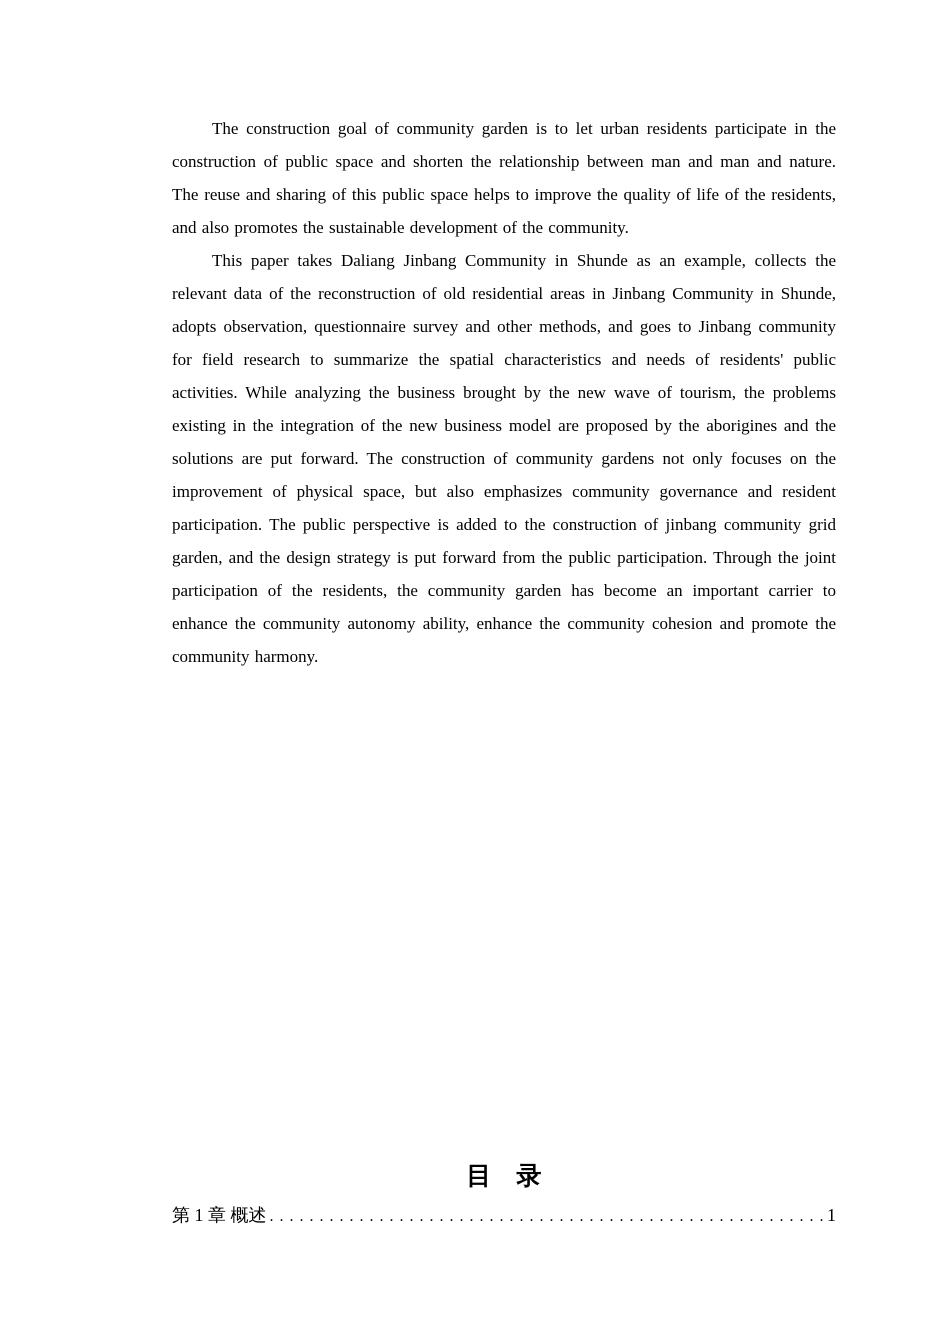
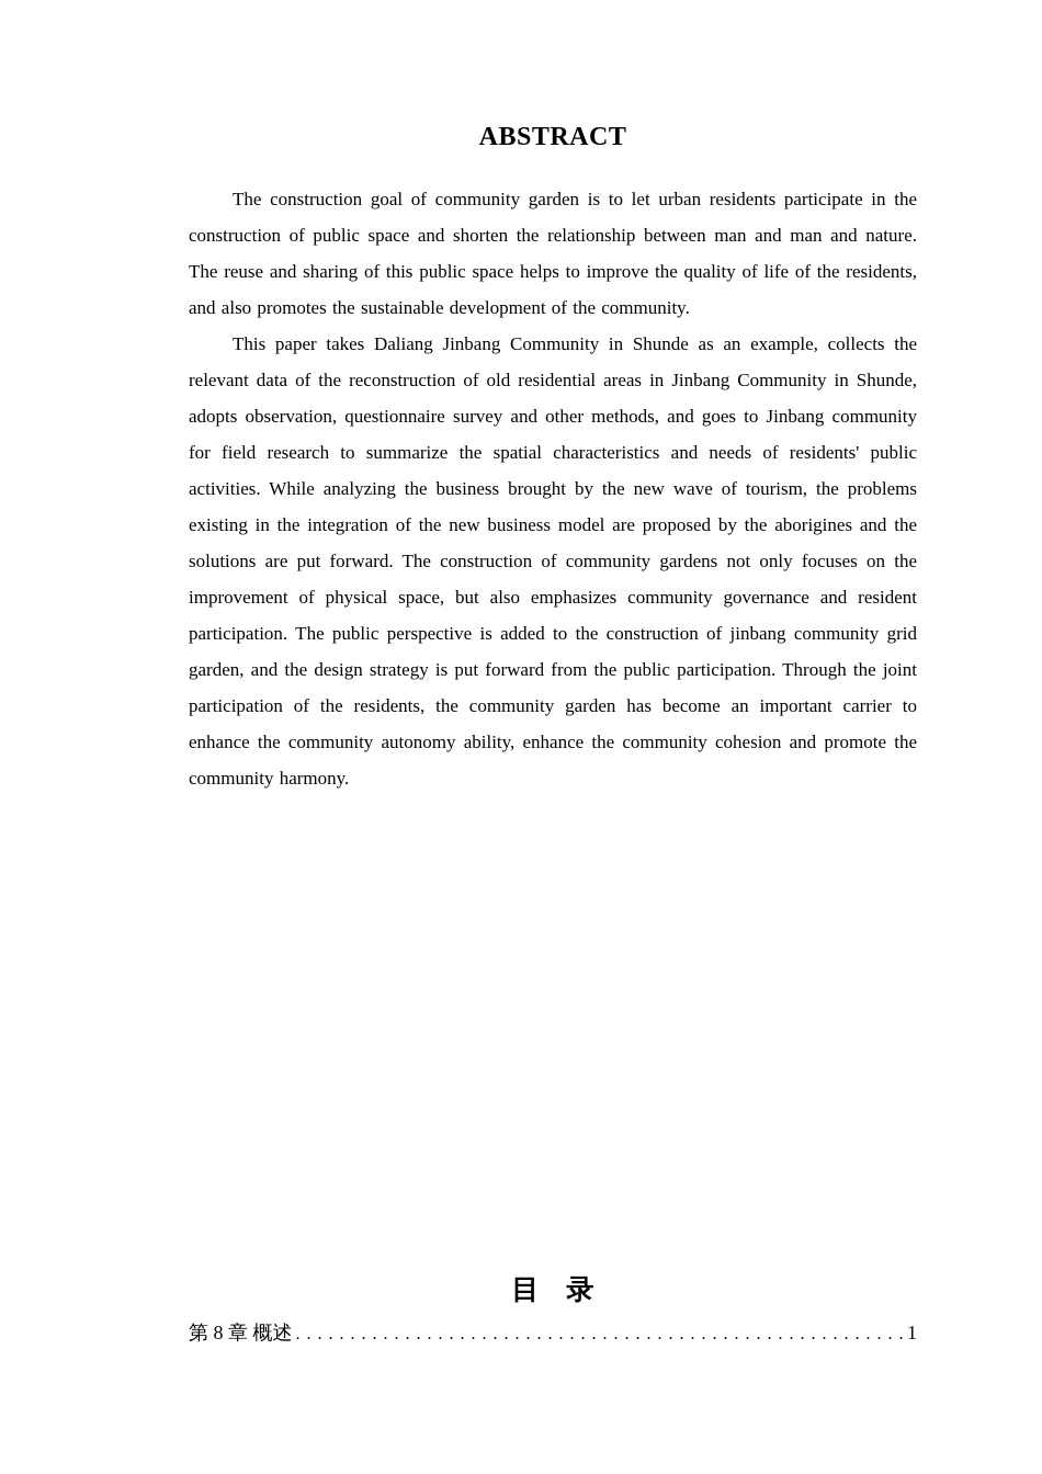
+ ABSTRACT
  The construction goal of community garden is to let urban residents participate in the construction of public space and shorten the relationship between man and man and nature. The reuse and sharing of this public space helps to improve the quality of life of the residents, and also promotes the sustainable development of the community.
  This paper takes Daliang Jinbang Community in Shunde as an example, collects the relevant data of the reconstruction of old residential areas in Jinbang Community in Shunde, adopts observation, questionnaire survey and other methods, and goes to Jinbang community for field research to summarize the spatial characteristics and needs of residents' public activities. While analyzing the business brought by the new wave of tourism, the problems existing in the integration of the new business model are proposed by the aborigines and the solutions are put forward. The construction of community gardens not only focuses on the improvement of physical space, but also emphasizes community governance and resident participation. The public perspective is added to the construction of jinbang community grid garden, and the design strategy is put forward from the public participation. Through the joint participation of the residents, the community garden has become an important carrier to enhance the community autonomy ability, enhance the community cohesion and promote the community harmony.
  目 录
- 第 1 章 概述
+ 第 8 章 概述
  . . . . . . . . . . . . . . . . . . . . . . . . . . . . . . . . . . . . . . . . . . . . . . . . . . . . . . . .
  1
